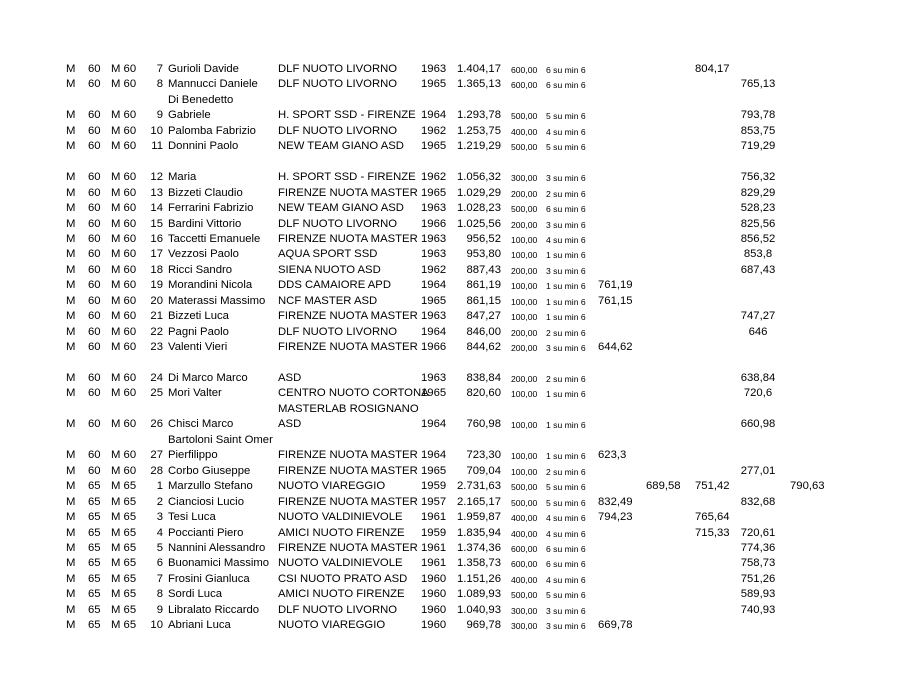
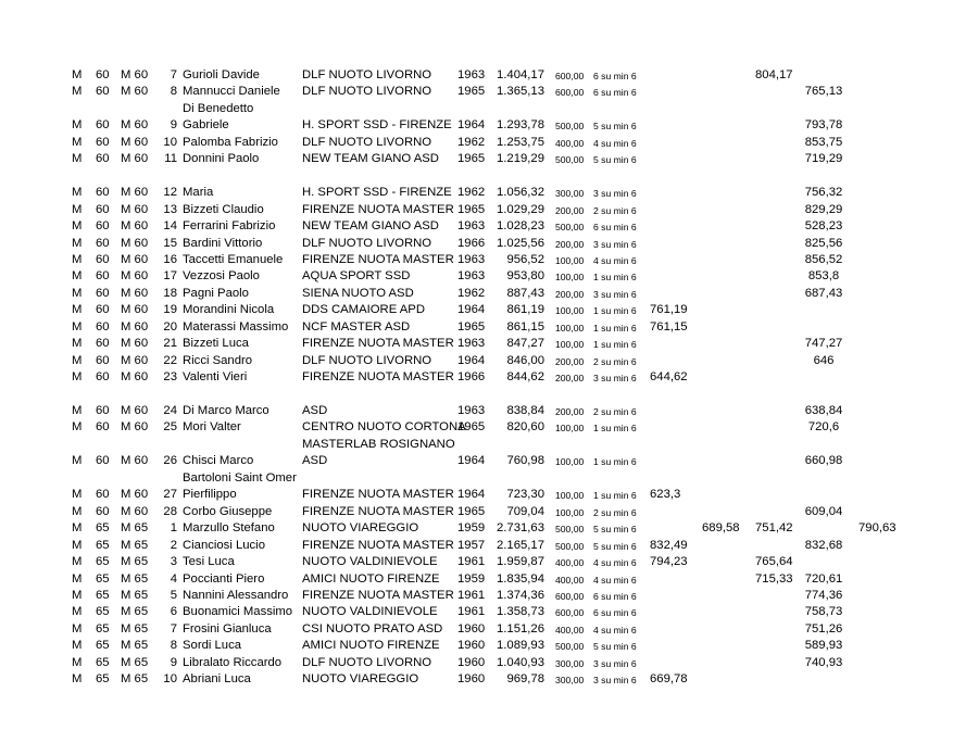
  M
  60
  M 60
  7
  Gurioli Davide
  DLF NUOTO LIVORNO
  1963
  1.404,17
  600,00
  6 su min 6
  804,17
  M
  60
  M 60
  8
  Mannucci Daniele
  DLF NUOTO LIVORNO
  1965
  1.365,13
  600,00
  6 su min 6
  765,13
  Di Benedetto
  M
  60
  M 60
  9
  Gabriele
  H. SPORT SSD - FIRENZE
  1964
  1.293,78
  500,00
  5 su min 6
  793,78
  M
  60
  M 60
  10
  Palomba Fabrizio
  DLF NUOTO LIVORNO
  1962
  1.253,75
  400,00
  4 su min 6
  853,75
  M
  60
  M 60
  11
  Donnini Paolo
  NEW TEAM GIANO ASD
  1965
  1.219,29
  500,00
  5 su min 6
  719,29
  M
  60
  M 60
  12
  Maria
  H. SPORT SSD - FIRENZE
  1962
  1.056,32
  300,00
  3 su min 6
  756,32
  M
  60
  M 60
  13
  Bizzeti Claudio
  FIRENZE NUOTA MASTER
  1965
  1.029,29
  200,00
  2 su min 6
  829,29
  M
  60
  M 60
  14
  Ferrarini Fabrizio
  NEW TEAM GIANO ASD
  1963
  1.028,23
  500,00
  6 su min 6
  528,23
  M
  60
  M 60
  15
  Bardini Vittorio
  DLF NUOTO LIVORNO
  1966
  1.025,56
  200,00
  3 su min 6
  825,56
  M
  60
  M 60
  16
  Taccetti Emanuele
  FIRENZE NUOTA MASTER
  1963
  956,52
  100,00
  4 su min 6
  856,52
  M
  60
  M 60
  17
  Vezzosi Paolo
  AQUA SPORT SSD
  1963
  953,80
  100,00
  1 su min 6
  853,8
  M
  60
  M 60
  18
- Ricci Sandro
+ Pagni Paolo
  SIENA NUOTO ASD
  1962
  887,43
  200,00
  3 su min 6
  687,43
  M
  60
  M 60
  19
  Morandini Nicola
  DDS CAMAIORE APD
  1964
  861,19
  100,00
  1 su min 6
  761,19
  M
  60
  M 60
  20
  Materassi Massimo
  NCF MASTER ASD
  1965
  861,15
  100,00
  1 su min 6
  761,15
  M
  60
  M 60
  21
  Bizzeti Luca
  FIRENZE NUOTA MASTER
  1963
  847,27
  100,00
  1 su min 6
  747,27
  M
  60
  M 60
  22
- Pagni Paolo
+ Ricci Sandro
  DLF NUOTO LIVORNO
  1964
  846,00
  200,00
  2 su min 6
  646
  M
  60
  M 60
  23
  Valenti Vieri
  FIRENZE NUOTA MASTER
  1966
  844,62
  200,00
  3 su min 6
  644,62
  M
  60
  M 60
  24
  Di Marco Marco
  ASD
  1963
  838,84
  200,00
  2 su min 6
  638,84
  M
  60
  M 60
  25
  Mori Valter
  CENTRO NUOTO CORTONA
  1965
  820,60
  100,00
  1 su min 6
  720,6
  MASTERLAB ROSIGNANO
  M
  60
  M 60
  26
  Chisci Marco
  ASD
  1964
  760,98
  100,00
  1 su min 6
  660,98
  Bartoloni Saint Omer
  M
  60
  M 60
  27
  Pierfilippo
  FIRENZE NUOTA MASTER
  1964
  723,30
  100,00
  1 su min 6
  623,3
  M
  60
  M 60
  28
  Corbo Giuseppe
  FIRENZE NUOTA MASTER
  1965
  709,04
  100,00
  2 su min 6
- 277,01
+ 609,04
  M
  65
  M 65
  1
  Marzullo Stefano
  NUOTO VIAREGGIO
  1959
  2.731,63
  500,00
  5 su min 6
  689,58
  751,42
  790,63
  M
  65
  M 65
  2
  Cianciosi Lucio
  FIRENZE NUOTA MASTER
  1957
  2.165,17
  500,00
  5 su min 6
  832,49
  832,68
  M
  65
  M 65
  3
  Tesi Luca
  NUOTO VALDINIEVOLE
  1961
  1.959,87
  400,00
  4 su min 6
  794,23
  765,64
  M
  65
  M 65
  4
  Poccianti Piero
  AMICI NUOTO FIRENZE
  1959
  1.835,94
  400,00
  4 su min 6
  715,33
  720,61
  M
  65
  M 65
  5
  Nannini Alessandro
  FIRENZE NUOTA MASTER
  1961
  1.374,36
  600,00
  6 su min 6
  774,36
  M
  65
  M 65
  6
  Buonamici Massimo
  NUOTO VALDINIEVOLE
  1961
  1.358,73
  600,00
  6 su min 6
  758,73
  M
  65
  M 65
  7
  Frosini Gianluca
  CSI NUOTO PRATO ASD
  1960
  1.151,26
  400,00
  4 su min 6
  751,26
  M
  65
  M 65
  8
  Sordi Luca
  AMICI NUOTO FIRENZE
  1960
  1.089,93
  500,00
  5 su min 6
  589,93
  M
  65
  M 65
  9
  Libralato Riccardo
  DLF NUOTO LIVORNO
  1960
  1.040,93
  300,00
  3 su min 6
  740,93
  M
  65
  M 65
  10
  Abriani Luca
  NUOTO VIAREGGIO
  1960
  969,78
  300,00
  3 su min 6
  669,78
